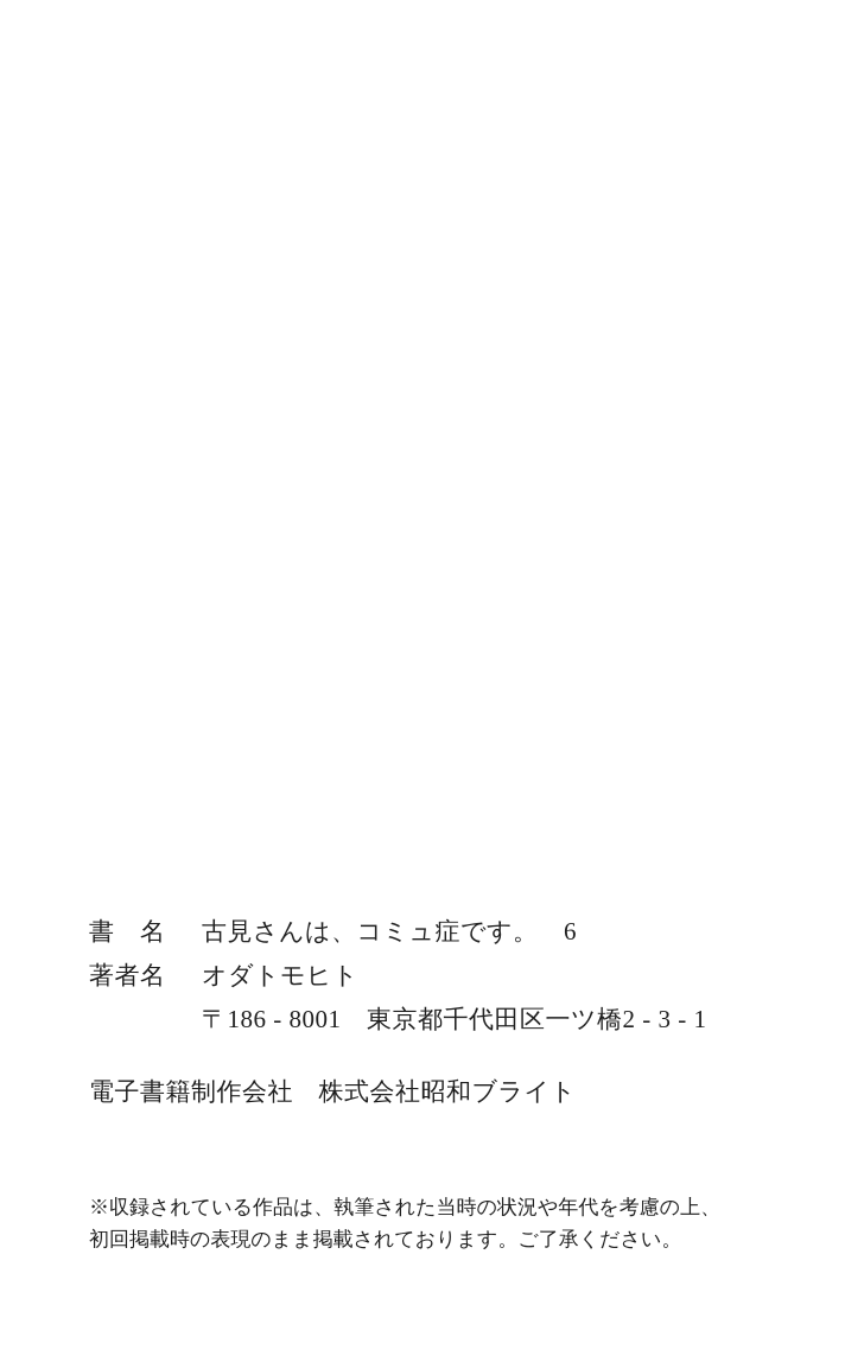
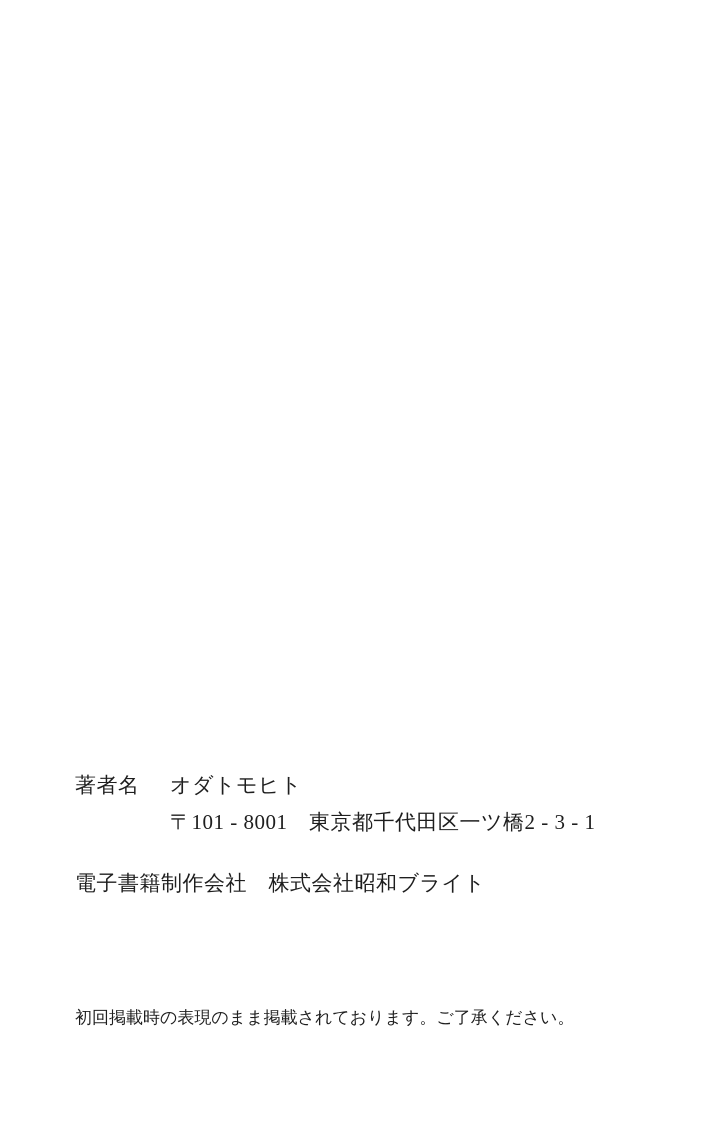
- 書 名 古見さんは、コミュ症です。 6
  著者名 オダトモヒト
- 〒186 - 8001 東京都千代田区一ツ橋2 - 3 - 1
+ 〒101 - 8001 東京都千代田区一ツ橋2 - 3 - 1
  電子書籍制作会社 株式会社昭和ブライト
- ※収録されている作品は、執筆された当時の状況や年代を考慮の上、
  初回掲載時の表現のまま掲載されております。ご了承ください。
